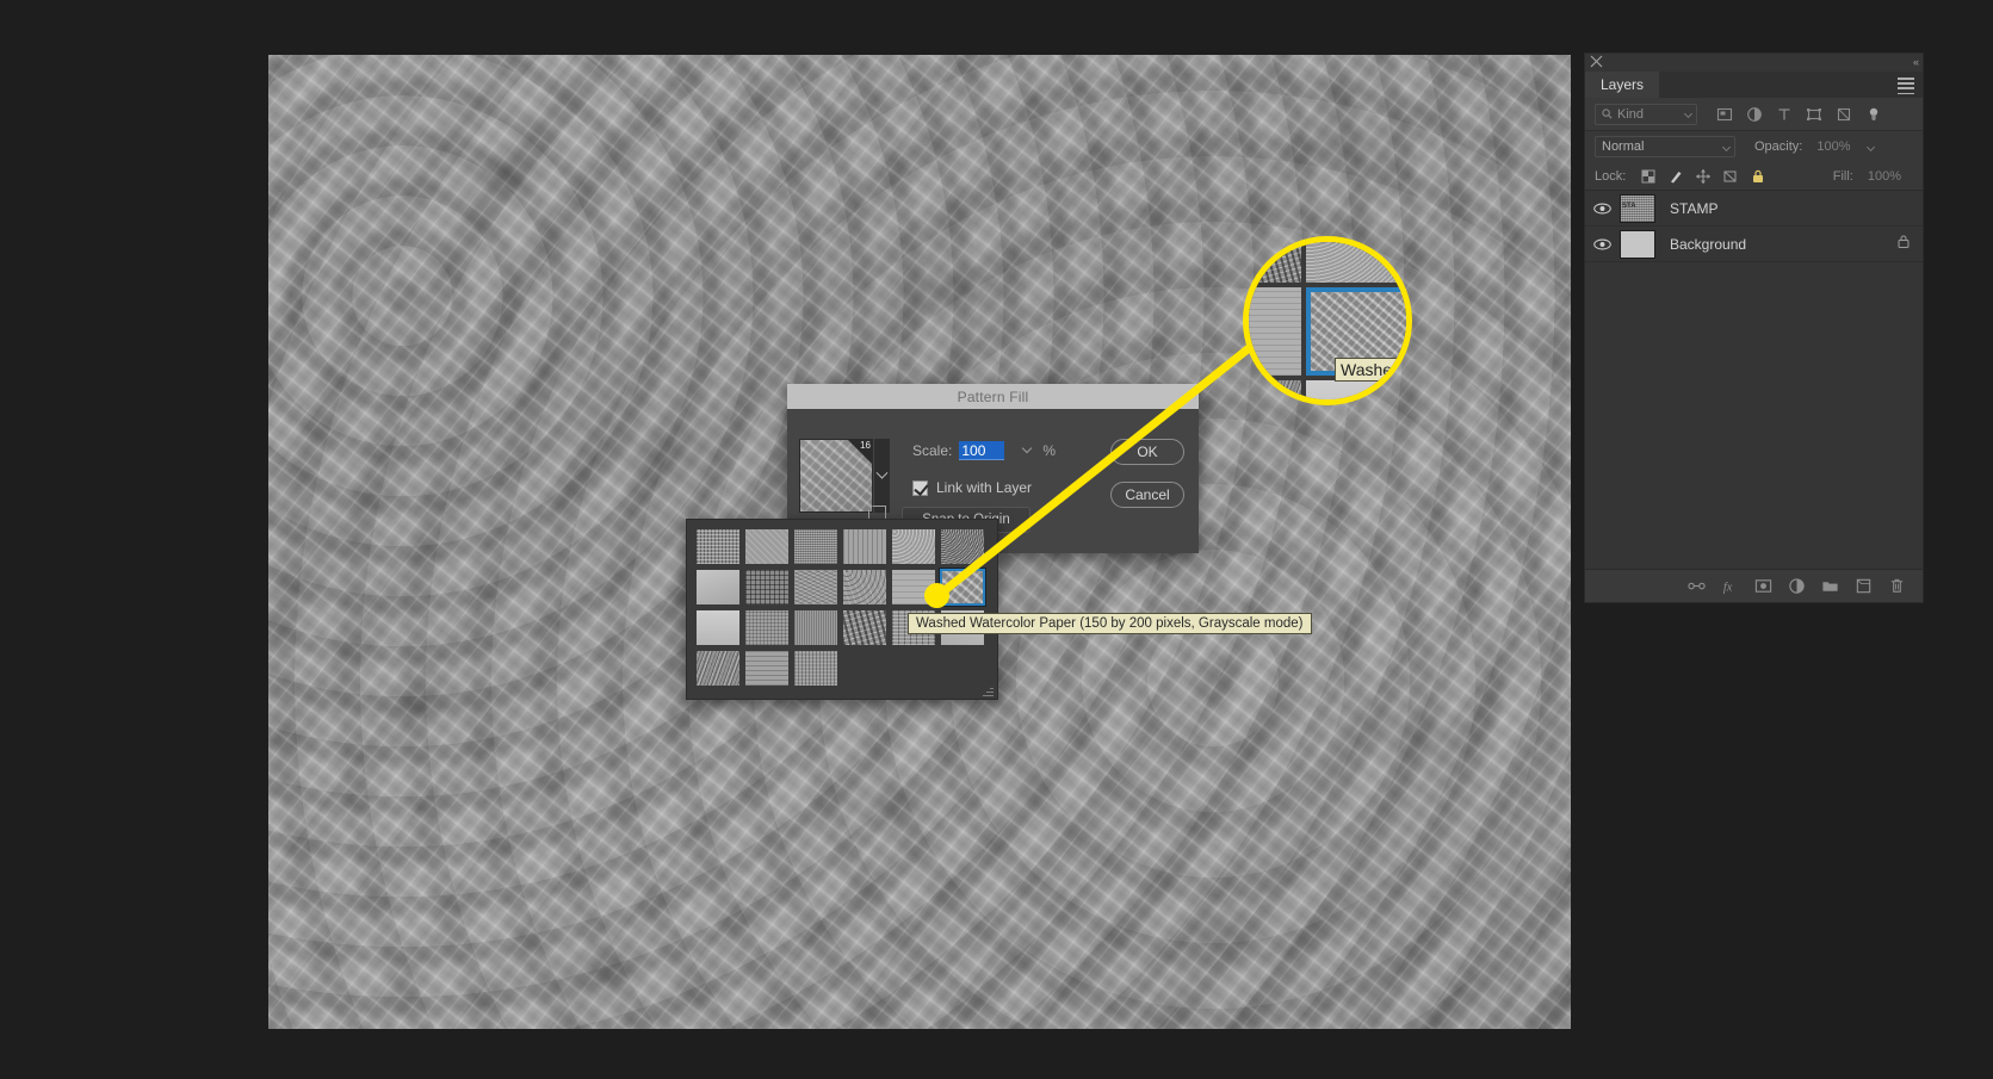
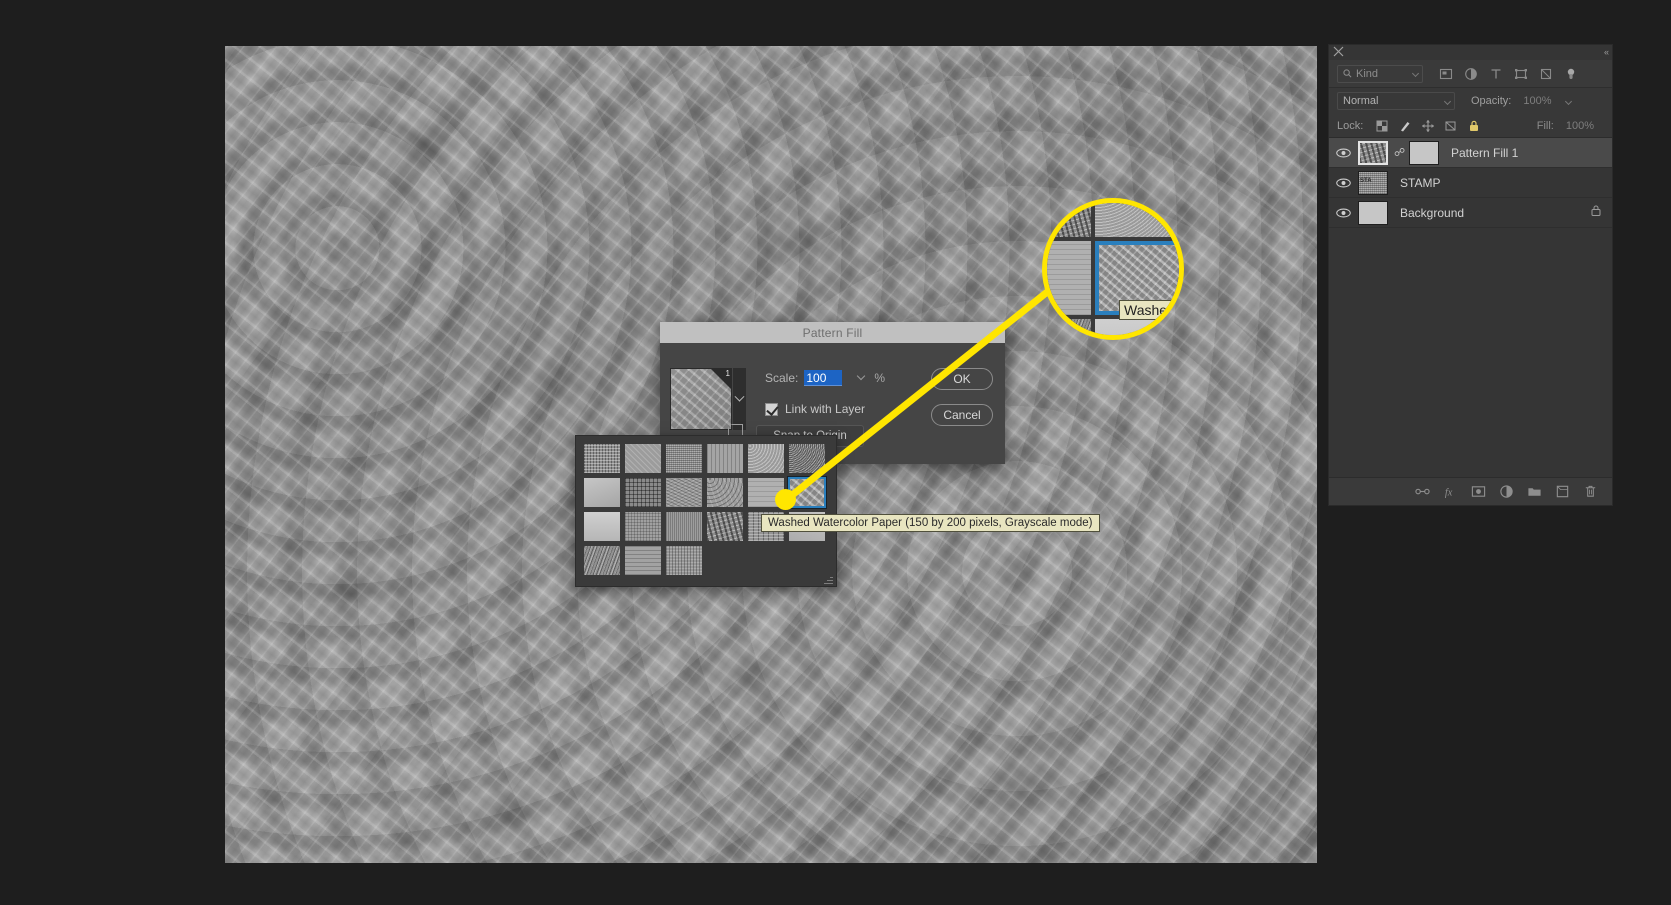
  Pattern Fill
- 16
+ 1
  Scale:
  100
  %
  Link with Layer
  OK
  Cancel
  Washed Watercolor Paper (150 by 200 pixels, Grayscale mode)
  Washe
  «
- Layers
  Kind
  Normal
  Opacity:
  100%
  Lock:
  Fill:
  100%
+ ☍
+ Pattern Fill 1
  STAMP
  Background
  fx
